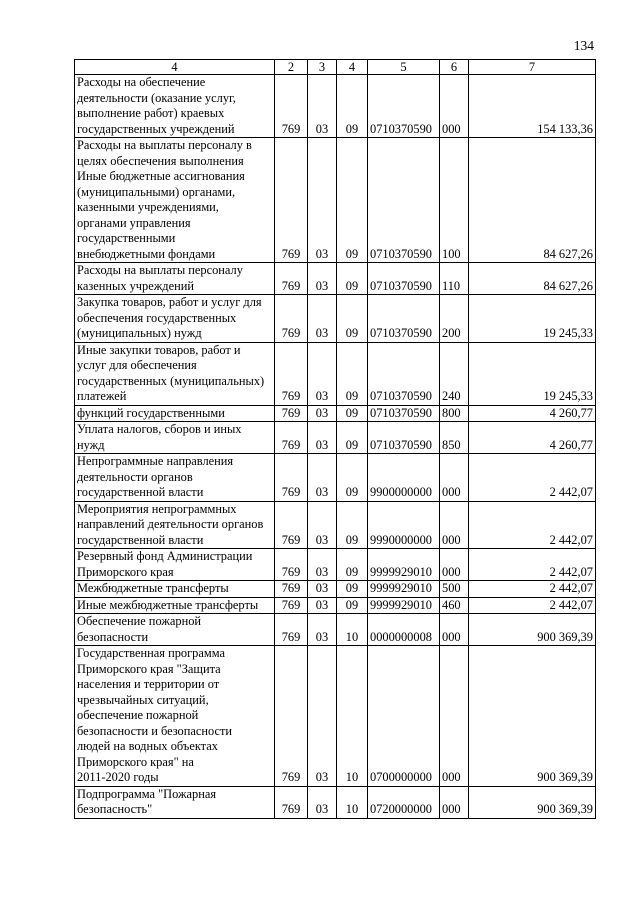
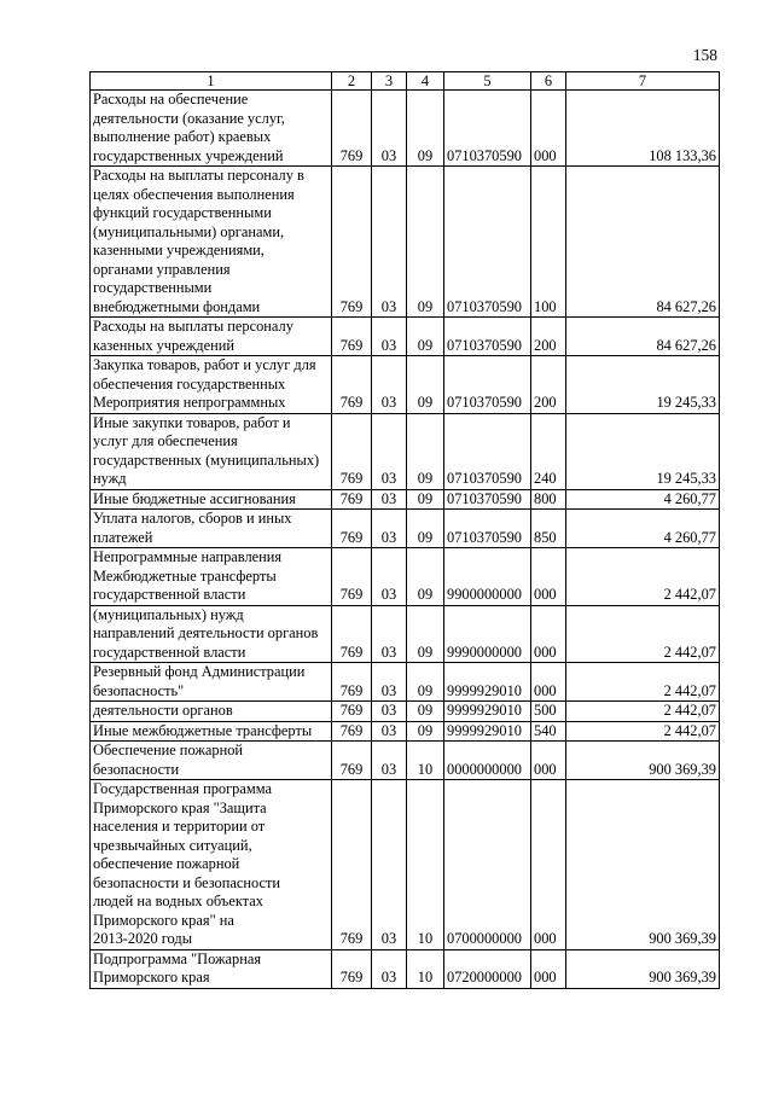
- 134
+ 158
- 4	2	3	4	5	6	7
+ 1	2	3	4	5	6	7
- Расходы на обеспечениедеятельности (оказание услуг,выполнение работ) краевыхгосударственных учреждений	769	03	09	0710370590	000	154 133,36
+ Расходы на обеспечениедеятельности (оказание услуг,выполнение работ) краевыхгосударственных учреждений	769	03	09	0710370590	000	108 133,36
- Расходы на выплаты персоналу вцелях обеспечения выполненияИные бюджетные ассигнования(муниципальными) органами,казенными учреждениями,органами управлениягосударственнымивнебюджетными фондами	769	03	09	0710370590	100	84 627,26
+ Расходы на выплаты персоналу вцелях обеспечения выполненияфункций государственными(муниципальными) органами,казенными учреждениями,органами управлениягосударственнымивнебюджетными фондами	769	03	09	0710370590	100	84 627,26
- Расходы на выплаты персоналуказенных учреждений	769	03	09	0710370590	110	84 627,26
+ Расходы на выплаты персоналуказенных учреждений	769	03	09	0710370590	200	84 627,26
- Закупка товаров, работ и услуг дляобеспечения государственных(муниципальных) нужд	769	03	09	0710370590	200	19 245,33
+ Закупка товаров, работ и услуг дляобеспечения государственныхМероприятия непрограммных	769	03	09	0710370590	200	19 245,33
- Иные закупки товаров, работ иуслуг для обеспечениягосударственных (муниципальных)платежей	769	03	09	0710370590	240	19 245,33
+ Иные закупки товаров, работ иуслуг для обеспечениягосударственных (муниципальных)нужд	769	03	09	0710370590	240	19 245,33
- функций государственными	769	03	09	0710370590	800	4 260,77
+ Иные бюджетные ассигнования	769	03	09	0710370590	800	4 260,77
- Уплата налогов, сборов и иныхнужд	769	03	09	0710370590	850	4 260,77
+ Уплата налогов, сборов и иныхплатежей	769	03	09	0710370590	850	4 260,77
- Непрограммные направлениядеятельности органовгосударственной власти	769	03	09	9900000000	000	2 442,07
+ Непрограммные направленияМежбюджетные трансфертыгосударственной власти	769	03	09	9900000000	000	2 442,07
- Мероприятия непрограммныхнаправлений деятельности органовгосударственной власти	769	03	09	9990000000	000	2 442,07
+ (муниципальных) нужднаправлений деятельности органовгосударственной власти	769	03	09	9990000000	000	2 442,07
- Резервный фонд АдминистрацииПриморского края	769	03	09	9999929010	000	2 442,07
+ Резервный фонд Администрациибезопасность"	769	03	09	9999929010	000	2 442,07
- Межбюджетные трансферты	769	03	09	9999929010	500	2 442,07
+ деятельности органов	769	03	09	9999929010	500	2 442,07
- Иные межбюджетные трансферты	769	03	09	9999929010	460	2 442,07
+ Иные межбюджетные трансферты	769	03	09	9999929010	540	2 442,07
- Обеспечение пожарнойбезопасности	769	03	10	0000000008	000	900 369,39
+ Обеспечение пожарнойбезопасности	769	03	10	0000000000	000	900 369,39
- Государственная программаПриморского края "Защитанаселения и территории отчрезвычайных ситуаций,обеспечение пожарнойбезопасности и безопасностилюдей на водных объектахПриморского края" на2011-2020 годы	769	03	10	0700000000	000	900 369,39
+ Государственная программаПриморского края "Защитанаселения и территории отчрезвычайных ситуаций,обеспечение пожарнойбезопасности и безопасностилюдей на водных объектахПриморского края" на2013-2020 годы	769	03	10	0700000000	000	900 369,39
- Подпрограмма "Пожарнаябезопасность"	769	03	10	0720000000	000	900 369,39
+ Подпрограмма "ПожарнаяПриморского края	769	03	10	0720000000	000	900 369,39
